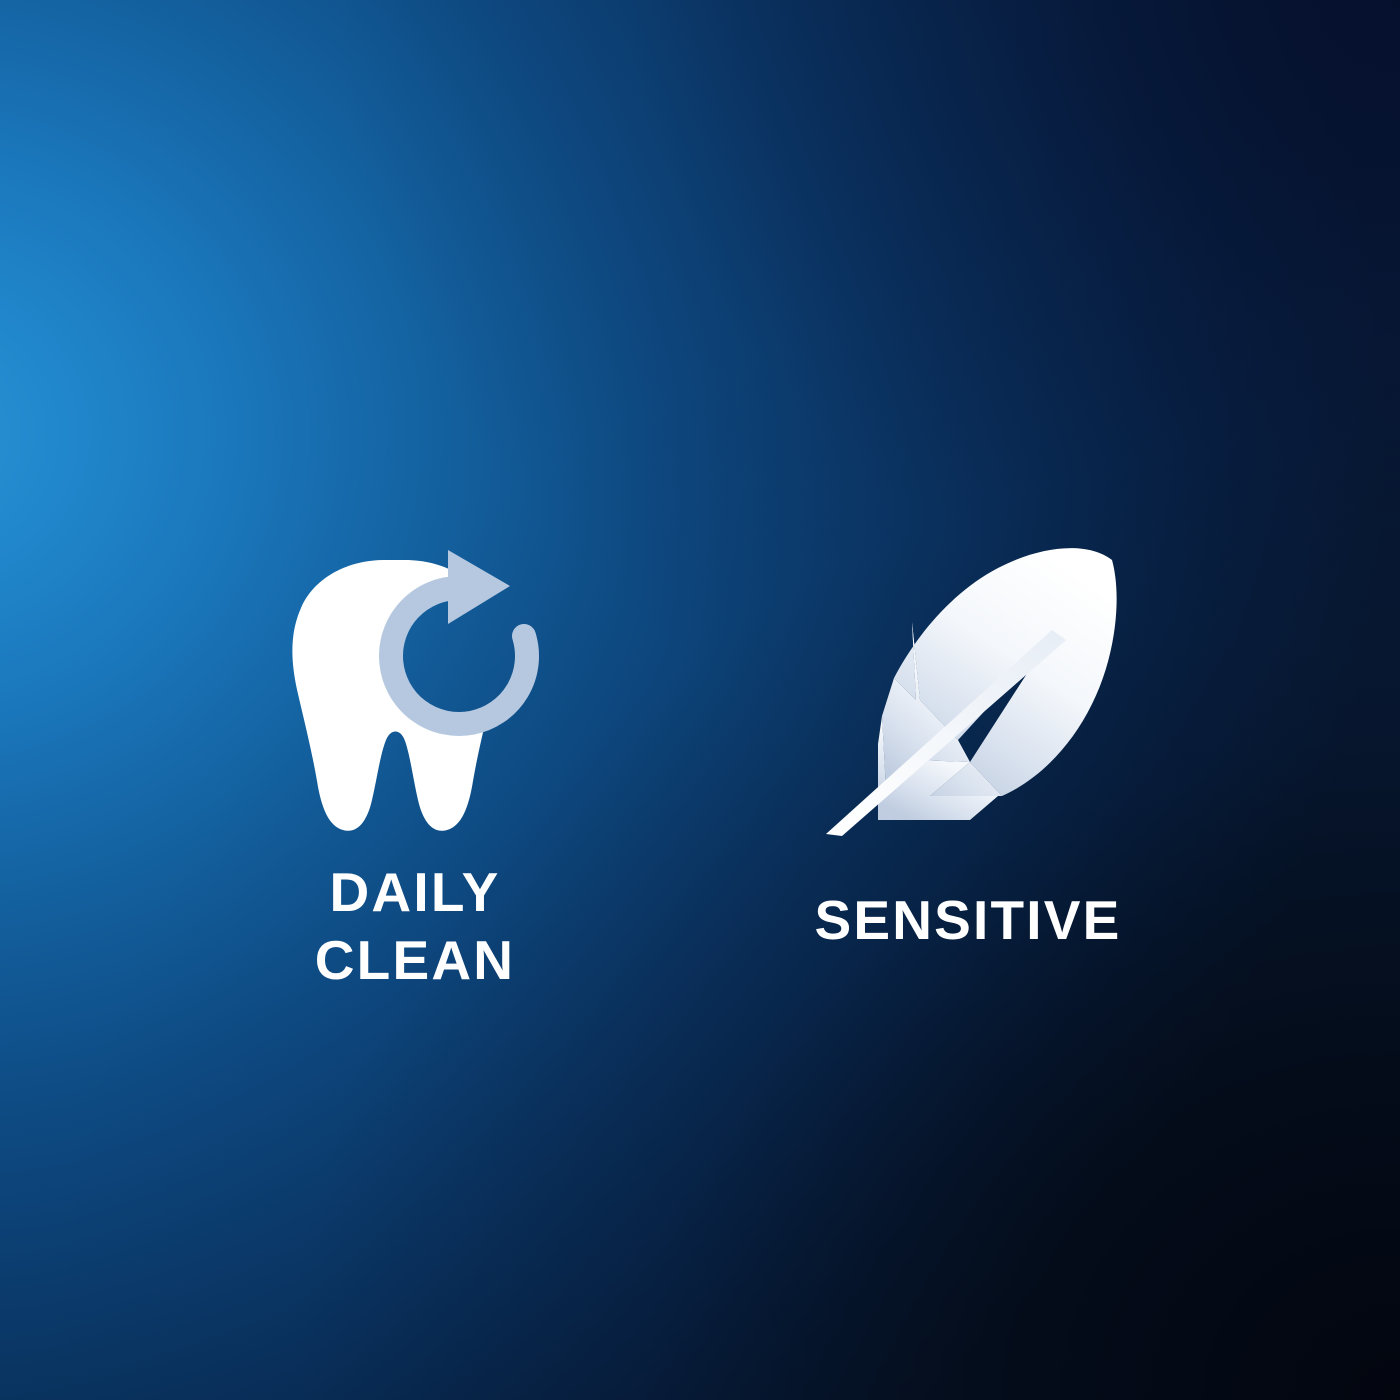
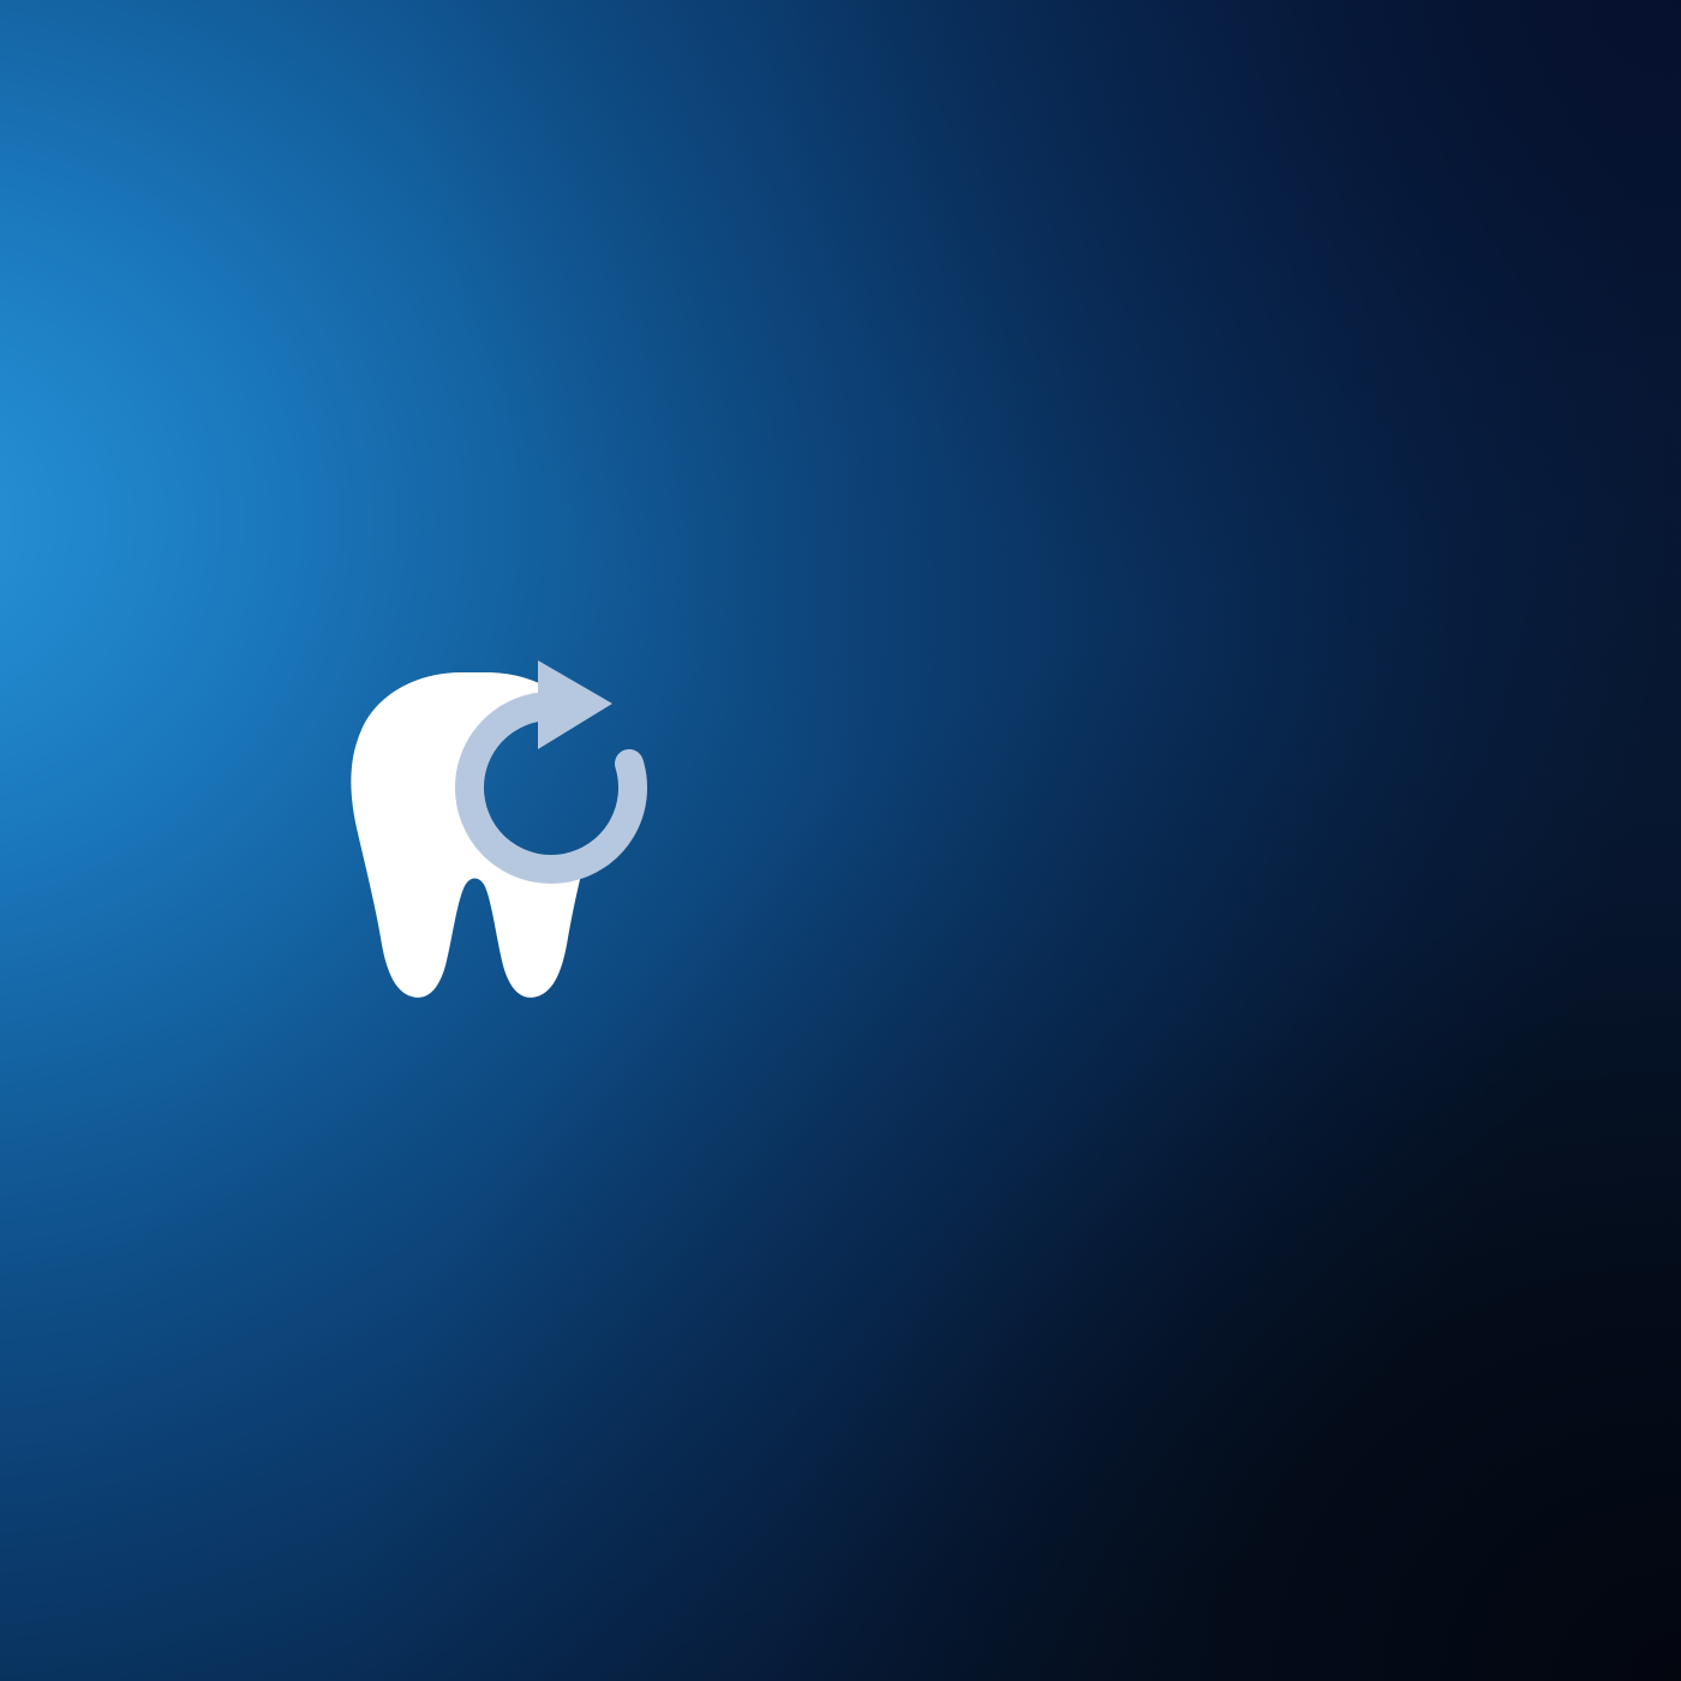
- DAILY
- CLEAN
- SENSITIVE
